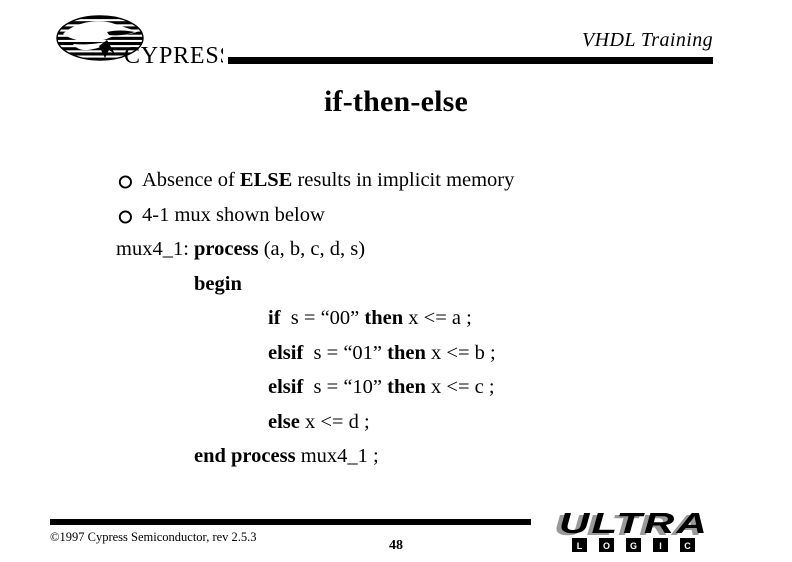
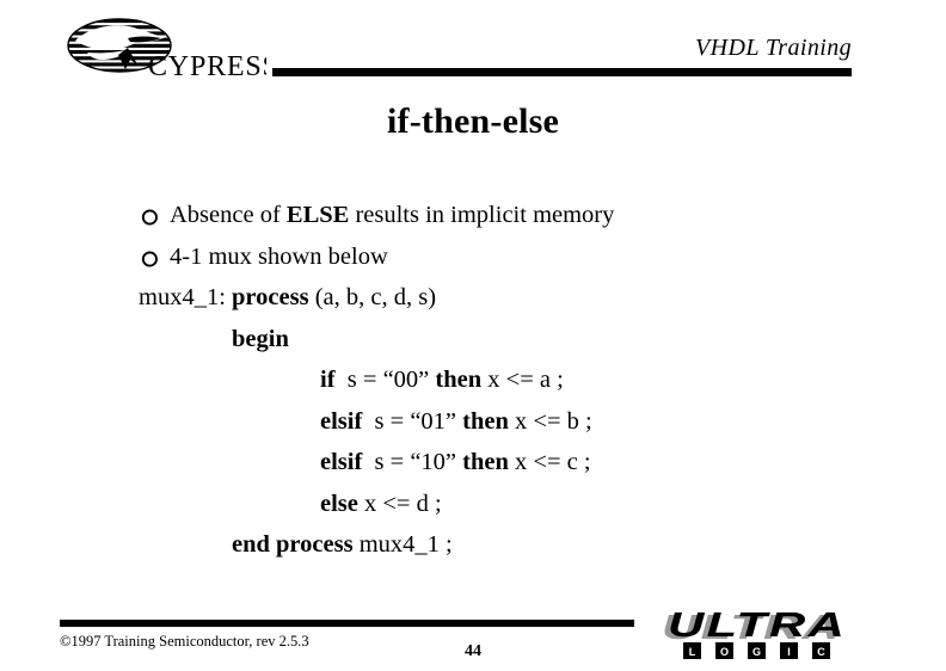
  CYPRES
  VHDL Training
  if-then-else
  Absence of ELSE results in implicit memory
  4-1 mux shown below
  mux4_1: process (a, b, c, d, s)
  begin
  if s = “00” then x <= a ;
  elsif s = “01” then x <= b ;
  elsif s = “10” then x <= c ;
  else x <= d ;
  end process mux4_1 ;
- ©1997 Cypress Semiconductor, rev 2.5.3
+ ©1997 Training Semiconductor, rev 2.5.3
- 48
+ 44
  ULTRA
  ULTRA
  L
  O
  G
  I
  C
